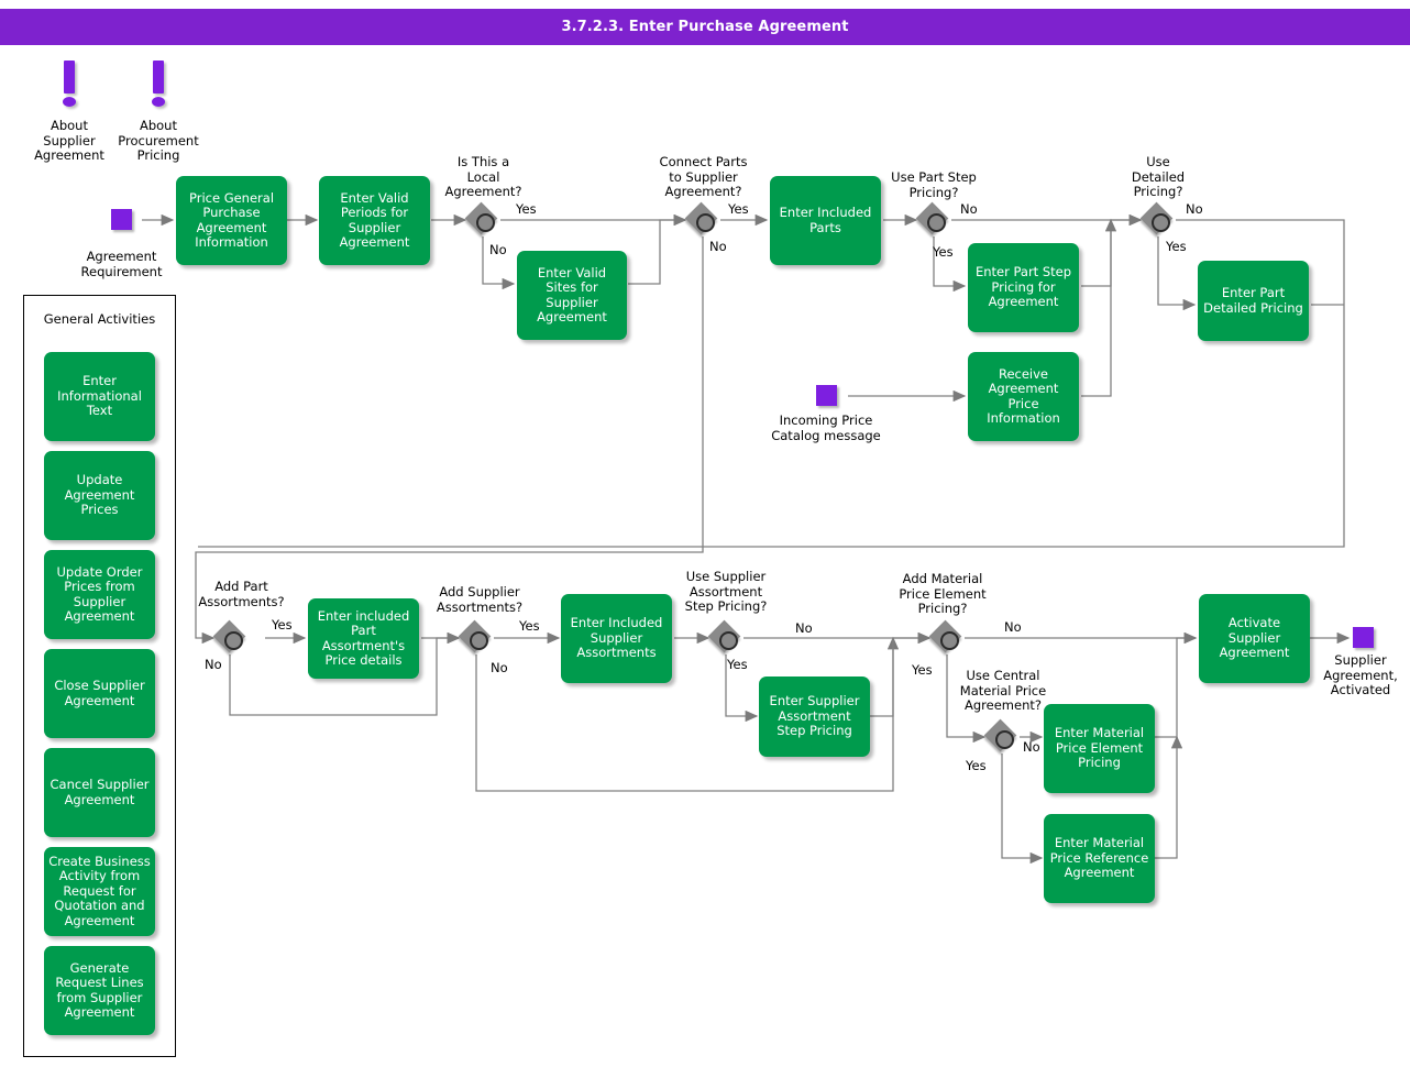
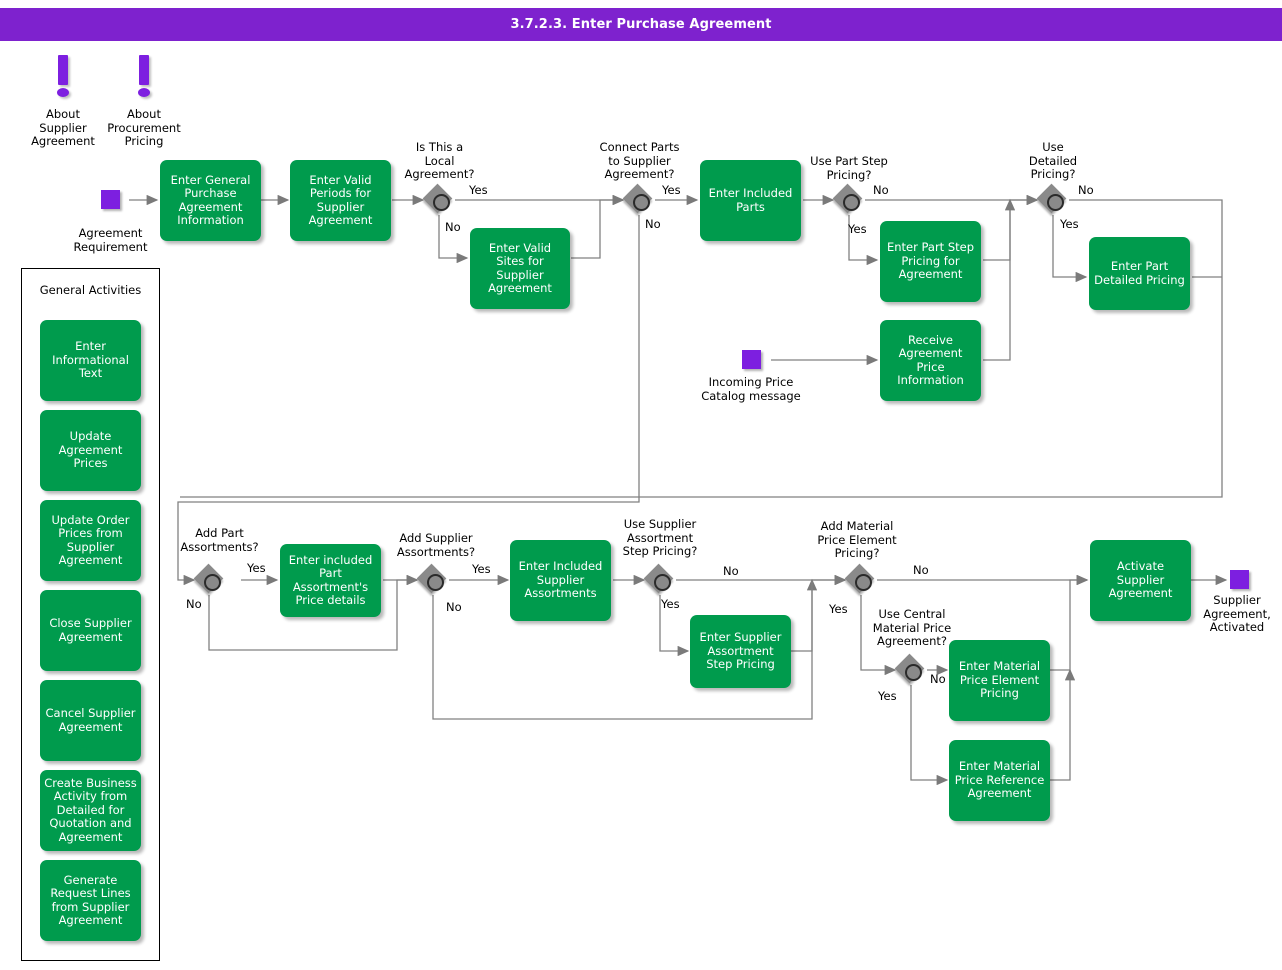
  3.7.2.3. Enter Purchase Agreement
  About
  Supplier
  Agreement
  About
  Procurement
  Pricing
  Agreement
  Requirement
  Incoming Price
  Catalog message
  Supplier
  Agreement,
  Activated
- Price General Purchase Agreement Information
+ Enter General Purchase Agreement Information
  Enter Valid Periods for Supplier Agreement
  Enter Valid Sites for Supplier Agreement
  Enter Included Parts
  Enter Part Step Pricing for Agreement
  Receive Agreement Price Information
  Enter Part Detailed Pricing
  Enter included Part Assortment's Price details
  Enter Included Supplier Assortments
  Enter Supplier Assortment Step Pricing
  Enter Material Price Element Pricing
  Enter Material Price Reference Agreement
  Activate Supplier Agreement
  Is This a
  Local
  Agreement?
  Yes
  No
  Connect Parts
  to Supplier
  Agreement?
  Yes
  No
  Use Part Step
  Pricing?
  No
  Yes
  Use
  Detailed
  Pricing?
  No
  Yes
  Add Part
  Assortments?
  Yes
  No
  Add Supplier
  Assortments?
  Yes
  No
  Use Supplier
  Assortment
  Step Pricing?
  No
  Yes
  Add Material
  Price Element
  Pricing?
  No
  Yes
  Use Central
  Material Price
  Agreement?
  No
  Yes
  General Activities
  Enter Informational Text
  Update Agreement Prices
  Update Order Prices from Supplier Agreement
  Close Supplier Agreement
  Cancel Supplier Agreement
- Create Business Activity from Request for Quotation and Agreement
+ Create Business Activity from Detailed for Quotation and Agreement
  Generate Request Lines from Supplier Agreement
